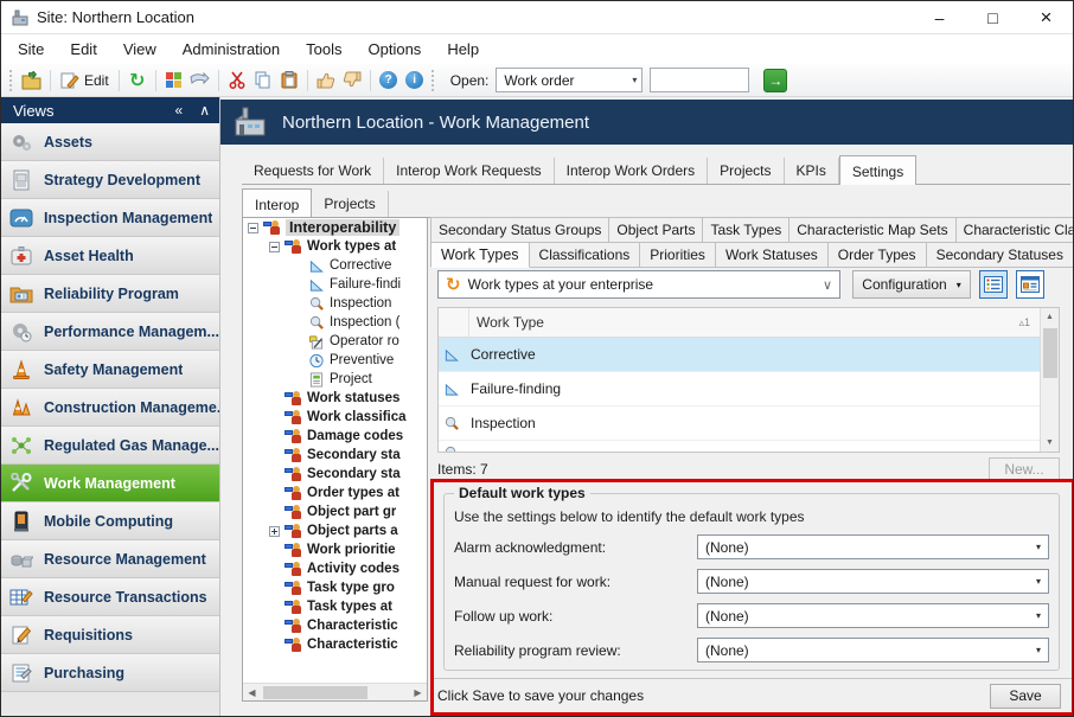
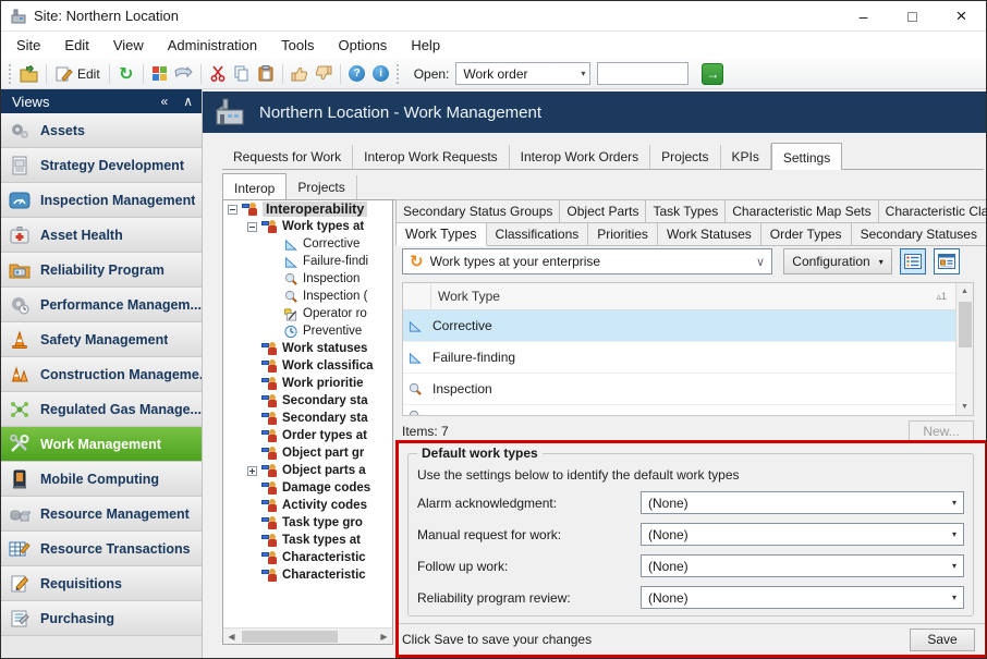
  Site: Northern Location
  –
  □
  ×
  Site
  Edit
  View
  Administration
  Tools
  Options
  Help
  Edit
  ↻
  ?
  i
  Open:
  Work order
  ▾
  →
  Views
  «
  ∧
  Assets
  Strategy Development
  Inspection Management
  Asset Health
  Reliability Program
  Performance Managem...
  Safety Management
  Construction Manageme.
  Regulated Gas Manage...
  Work Management
  Mobile Computing
  Resource Management
  Resource Transactions
  Requisitions
  Purchasing
  Northern Location - Work Management
  Requests for Work
  Interop Work Requests
  Interop Work Orders
  Projects
  KPIs
  Settings
  Interop
  Projects
  Interoperability
  Work types at
  Corrective
  Failure-findi
  Inspection
  Inspection (
  Operator ro
  Preventive
- Project
  Work statuses
  Work classifica
- Damage codes
+ Work prioritie
  Secondary sta
  Secondary sta
  Order types at
  Object part gr
  Object parts a
- Work prioritie
+ Damage codes
  Activity codes
  Task type gro
  Task types at
  Characteristic
  Characteristic
  ◀
  ▶
  Secondary Status Groups
  Object Parts
  Task Types
  Characteristic Map Sets
  Characteristic Cla
  Work Types
  Classifications
  Priorities
  Work Statuses
  Order Types
  Secondary Statuses
  ↻
  Work types at your enterprise
  ∨
  Configuration
  ▾
  Work Type
  ▵1
  Corrective
  Failure-finding
  Inspection
  Items: 7
  New...
  Default work types
  Use the settings below to identify the default work types
  Alarm acknowledgment:
  (None)
  ▾
  Manual request for work:
  (None)
  ▾
  Follow up work:
  (None)
  ▾
  Reliability program review:
  (None)
  ▾
  Click Save to save your changes
  Save
